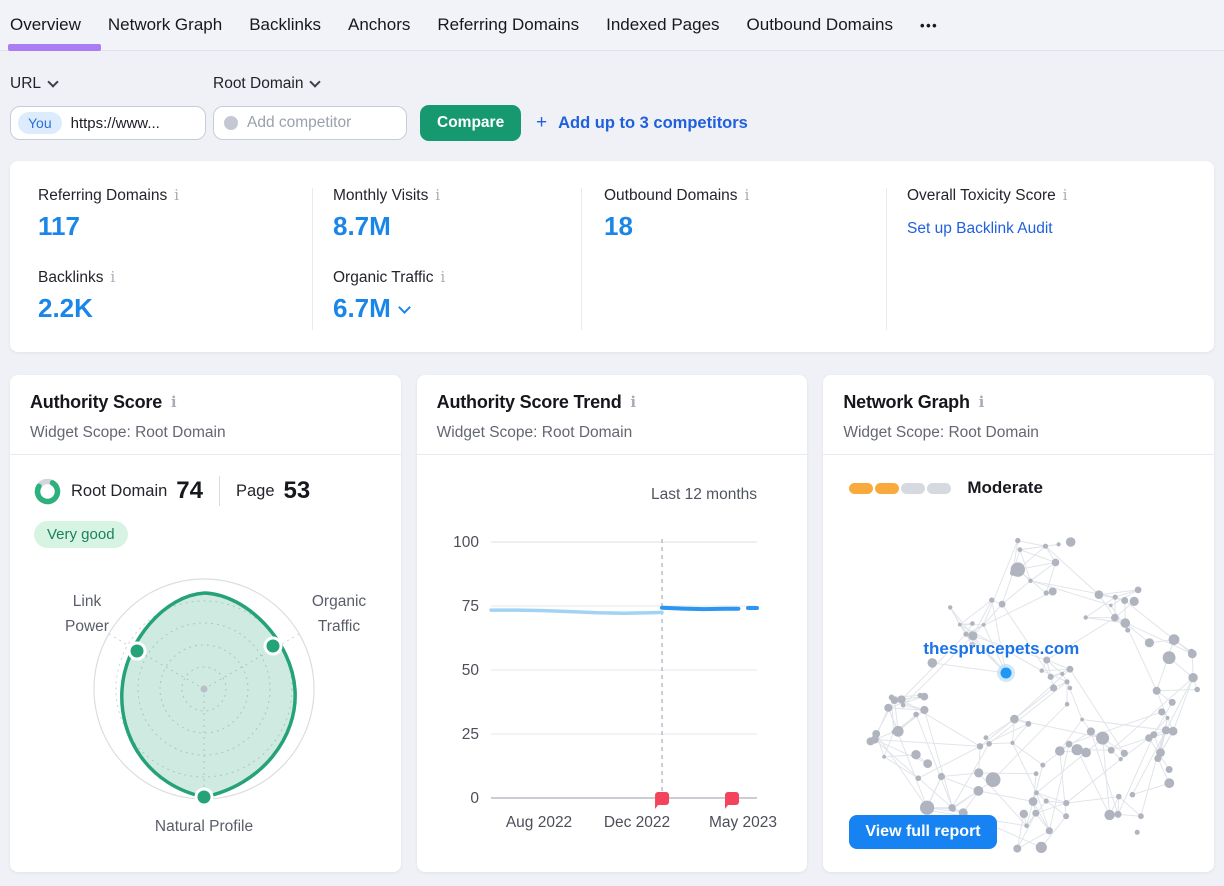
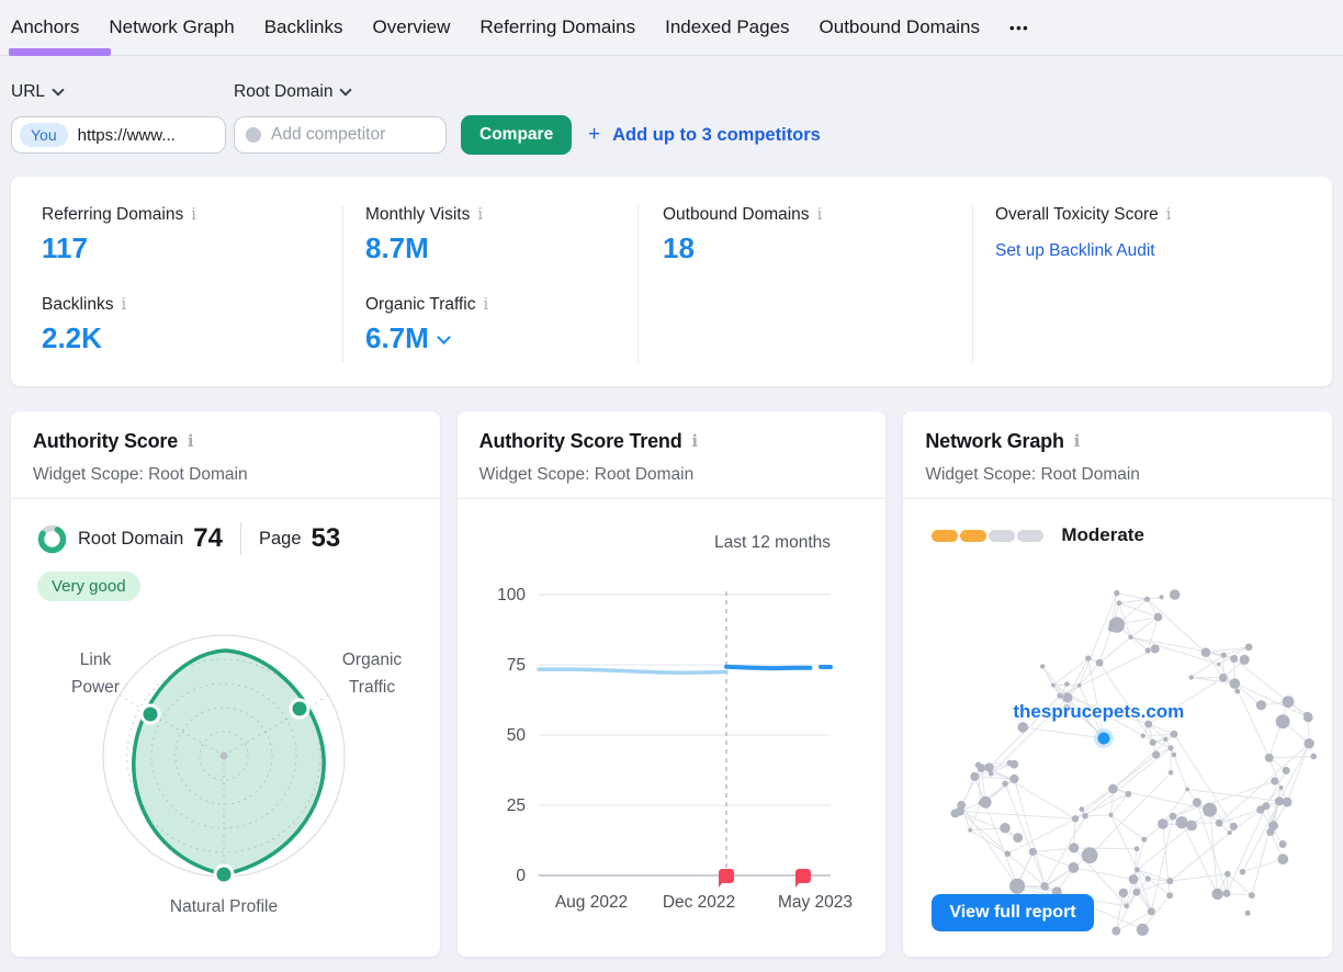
- Overview
+ Anchors
  Network Graph
  Backlinks
- Anchors
+ Overview
  Referring Domains
  Indexed Pages
  Outbound Domains
  •••
  URL
  Root Domain
  You
  https://www...
  Add competitor
  Compare
  +
  Add up to 3 competitors
  Referring Domains
  i
  117
  Backlinks
  i
  2.2K
  Monthly Visits
  i
  8.7M
  Organic Traffic
  i
  6.7M
  Outbound Domains
  i
  18
  Overall Toxicity Score
  i
  Set up Backlink Audit
  Authority Score
  i
  Widget Scope: Root Domain
  Root Domain
  74
  Page
  53
  Very good
  Link Power
  Organic Traffic
  Natural Profile
  Authority Score Trend
  i
  Widget Scope: Root Domain
  Last 12 months
  100
  75
  50
  25
  0
  Aug 2022
  Dec 2022
  May 2023
  Network Graph
  i
  Widget Scope: Root Domain
  Moderate
  thesprucepets.com
  View full report
